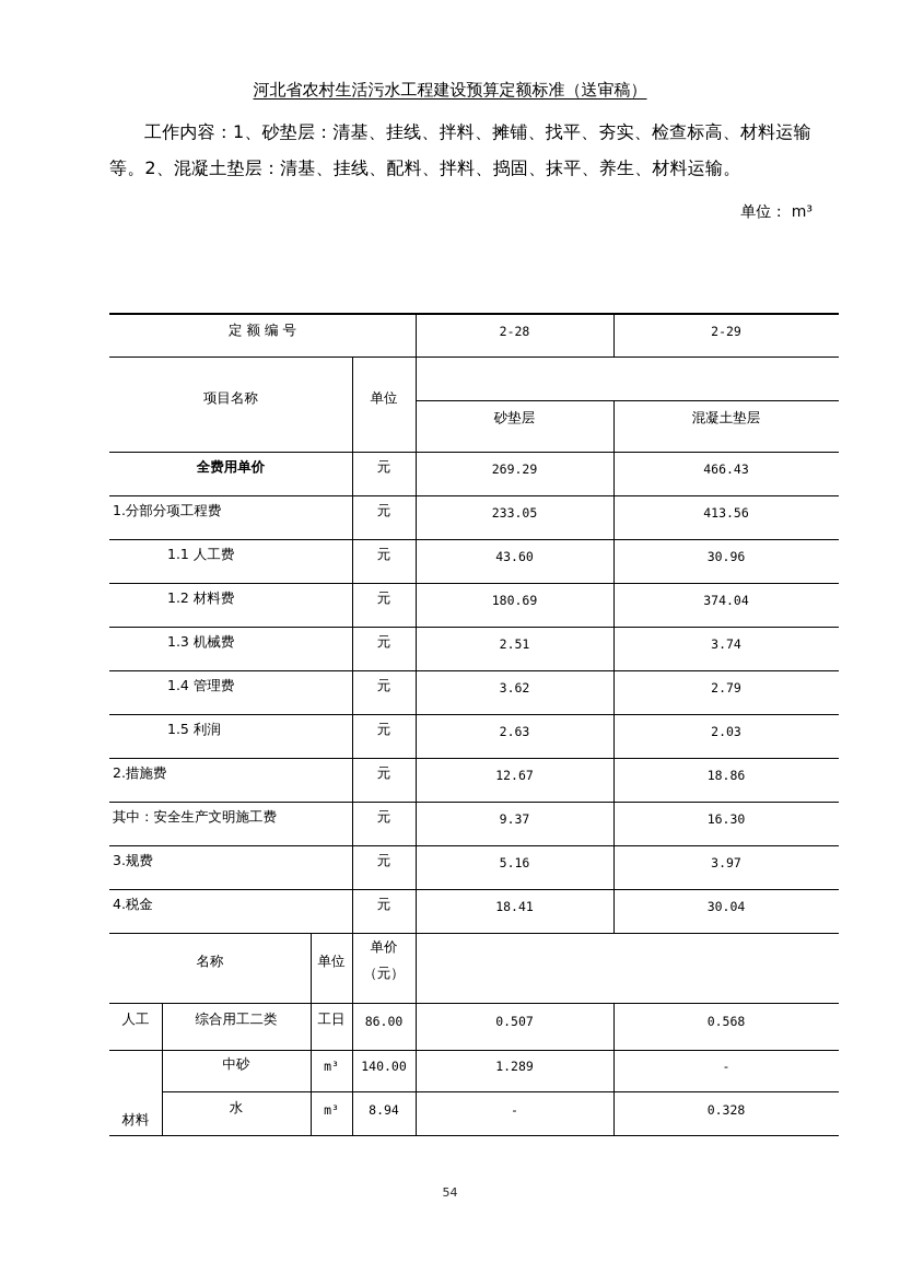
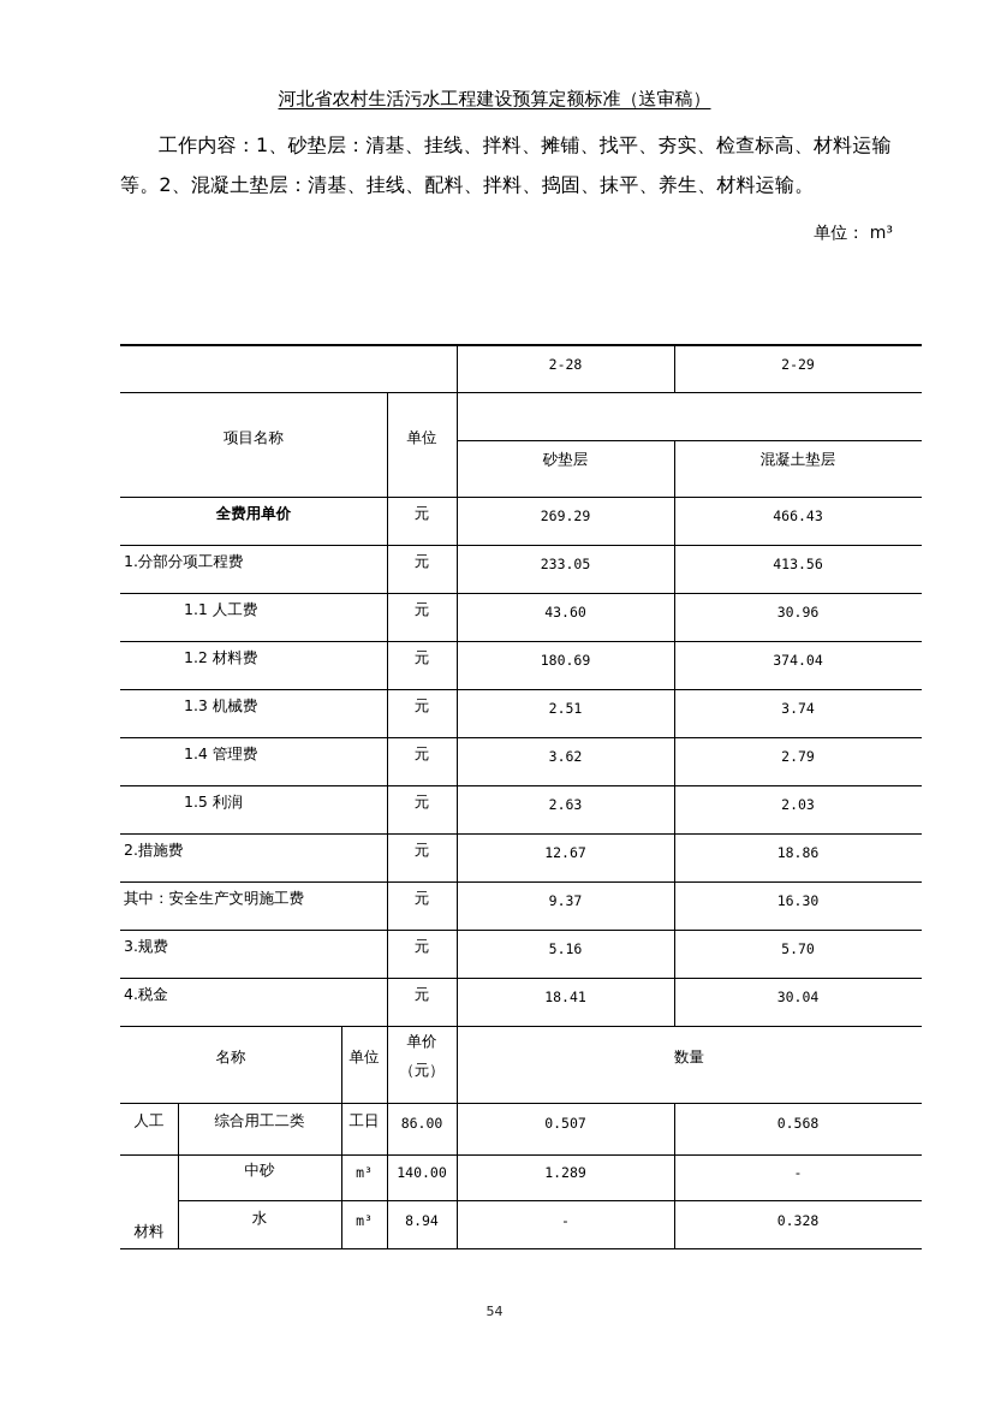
  河北省农村生活污水工程建设预算定额标准（送审稿）
  工作内容：1、砂垫层：清基、挂线、拌料、摊铺、找平、夯实、检查标高、材料运输等。2、混凝土垫层：清基、挂线、配料、拌料、捣固、抹平、养生、材料运输。
  单位： m³
- 定 额 编 号
  2-28
  2-29
  项目名称
  单位
  砂垫层
  混凝土垫层
  全费用单价
  元
  269.29
  466.43
  1.分部分项工程费
  元
  233.05
  413.56
  1.1 人工费
  元
  43.60
  30.96
  1.2 材料费
  元
  180.69
  374.04
  1.3 机械费
  元
  2.51
  3.74
  1.4 管理费
  元
  3.62
  2.79
  1.5 利润
  元
  2.63
  2.03
  2.措施费
  元
  12.67
  18.86
  其中：安全生产文明施工费
  元
  9.37
  16.30
  3.规费
  元
  5.16
- 3.97
+ 5.70
  4.税金
  元
  18.41
  30.04
  名称
  单位
  单价
  （元）
+ 数量
  人工
  综合用工二类
  工日
  86.00
  0.507
  0.568
  材料
  中砂
  m³
  140.00
  1.289
  -
  水
  m³
  8.94
  -
  0.328
  54
